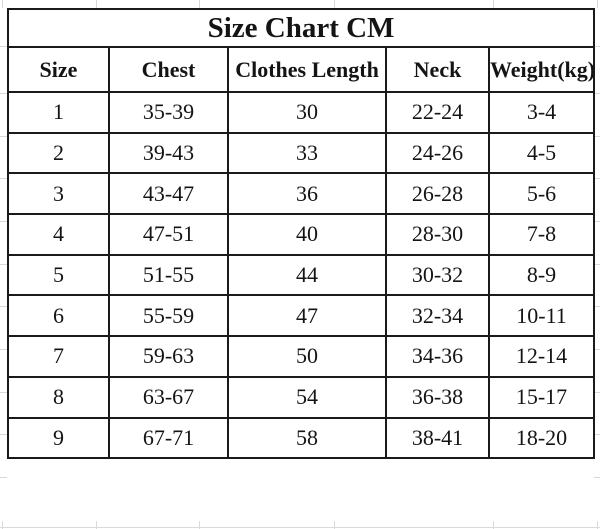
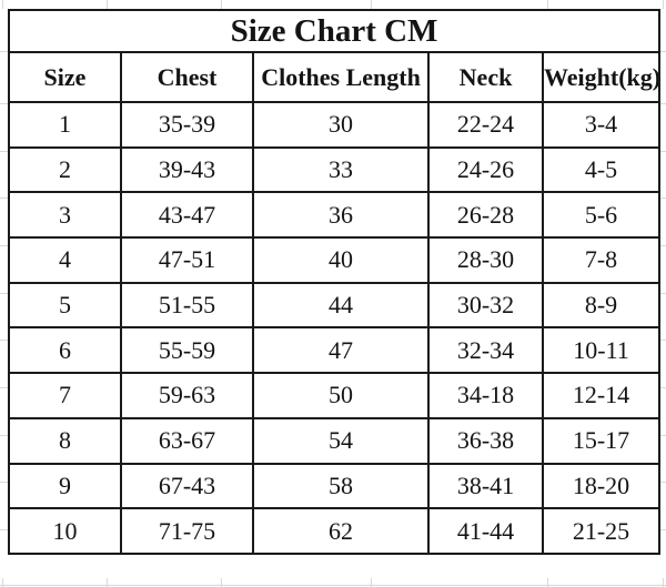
  Size Chart CM
  Size	Chest	Clothes Length	Neck	Weight(kg)
  1	35-39	30	22-24	3-4
  2	39-43	33	24-26	4-5
  3	43-47	36	26-28	5-6
  4	47-51	40	28-30	7-8
  5	51-55	44	30-32	8-9
  6	55-59	47	32-34	10-11
- 7	59-63	50	34-36	12-14
+ 7	59-63	50	34-18	12-14
  8	63-67	54	36-38	15-17
- 9	67-71	58	38-41	18-20
+ 9	67-43	58	38-41	18-20
+ 10	71-75	62	41-44	21-25
